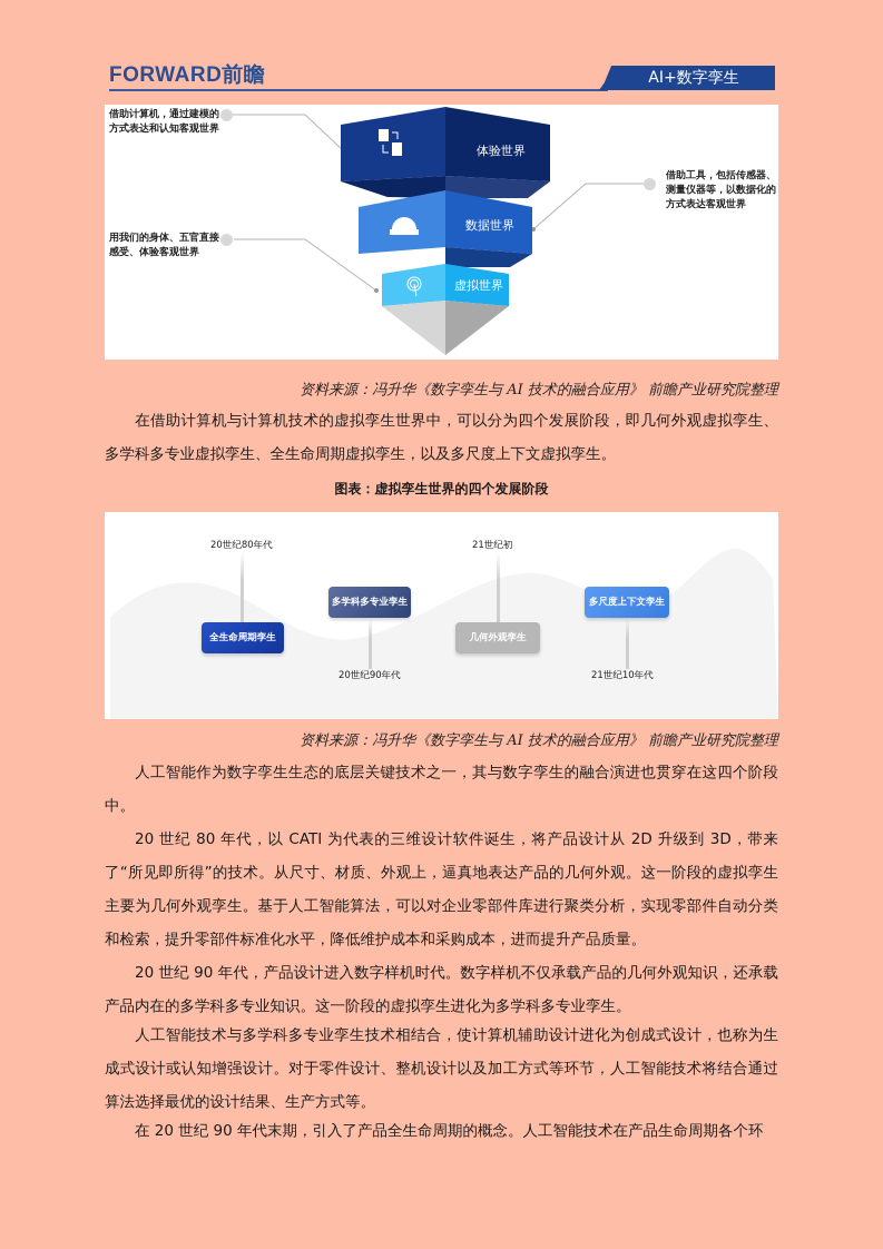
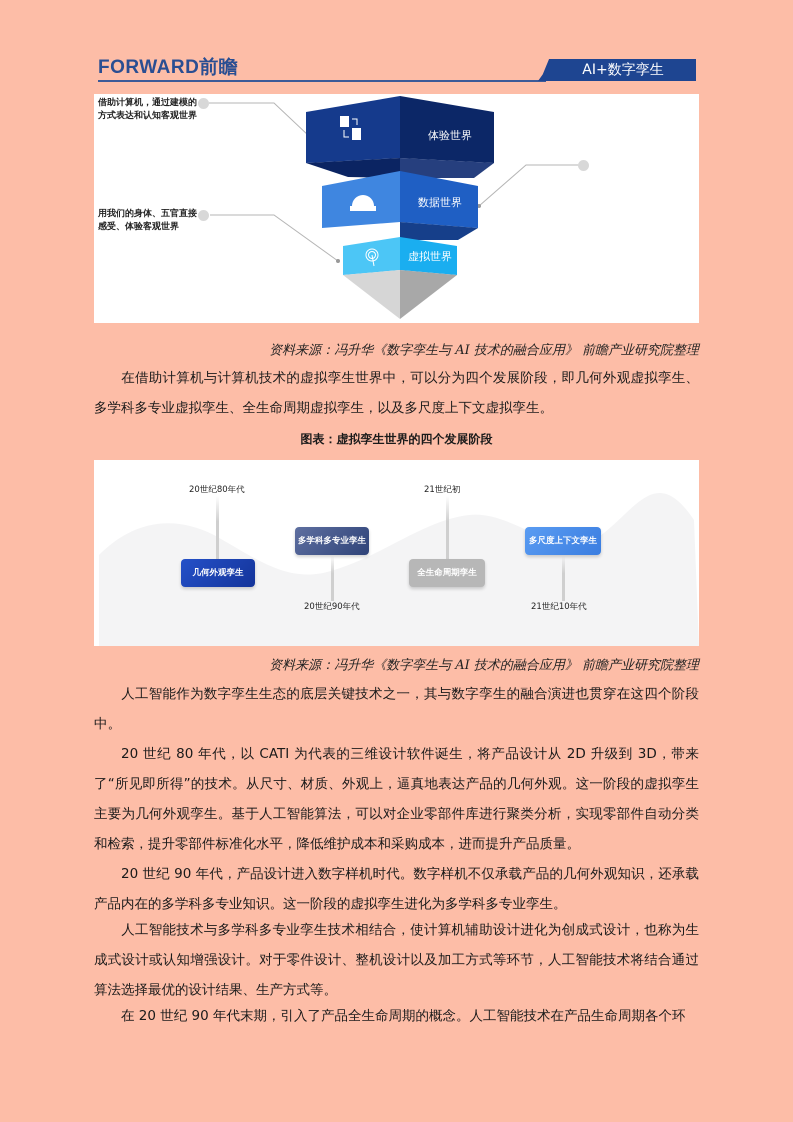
  FORWARD前瞻
  AI+数字孪生
  体验世界
  数据世界
  虚拟世界
  借助计算机，通过建模的方式表达和认知客观世界
  用我们的身体、五官直接感受、体验客观世界
- 借助工具，包括传感器、测量仪器等，以数据化的方式表达客观世界
  资料来源：冯升华《数字孪生与 AI 技术的融合应用》 前瞻产业研究院整理
  在借助计算机与计算机技术的虚拟孪生世界中，可以分为四个发展阶段，即几何外观虚拟孪生、多学科多专业虚拟孪生、全生命周期虚拟孪生，以及多尺度上下文虚拟孪生。
  图表：虚拟孪生世界的四个发展阶段
  20世纪80年代
- 全生命周期孪生
+ 几何外观孪生
  多学科多专业孪生
  20世纪90年代
  21世纪初
- 几何外观孪生
+ 全生命周期孪生
  多尺度上下文孪生
  21世纪10年代
  资料来源：冯升华《数字孪生与 AI 技术的融合应用》 前瞻产业研究院整理
  人工智能作为数字孪生生态的底层关键技术之一，其与数字孪生的融合演进也贯穿在这四个阶段中。
  20 世纪 80 年代，以 CATI 为代表的三维设计软件诞生，将产品设计从 2D 升级到 3D，带来了“所见即所得”的技术。从尺寸、材质、外观上，逼真地表达产品的几何外观。这一阶段的虚拟孪生主要为几何外观孪生。基于人工智能算法，可以对企业零部件库进行聚类分析，实现零部件自动分类和检索，提升零部件标准化水平，降低维护成本和采购成本，进而提升产品质量。
  20 世纪 90 年代，产品设计进入数字样机时代。数字样机不仅承载产品的几何外观知识，还承载产品内在的多学科多专业知识。这一阶段的虚拟孪生进化为多学科多专业孪生。
  人工智能技术与多学科多专业孪生技术相结合，使计算机辅助设计进化为创成式设计，也称为生成式设计或认知增强设计。对于零件设计、整机设计以及加工方式等环节，人工智能技术将结合通过算法选择最优的设计结果、生产方式等。
  在 20 世纪 90 年代末期，引入了产品全生命周期的概念。人工智能技术在产品生命周期各个环
